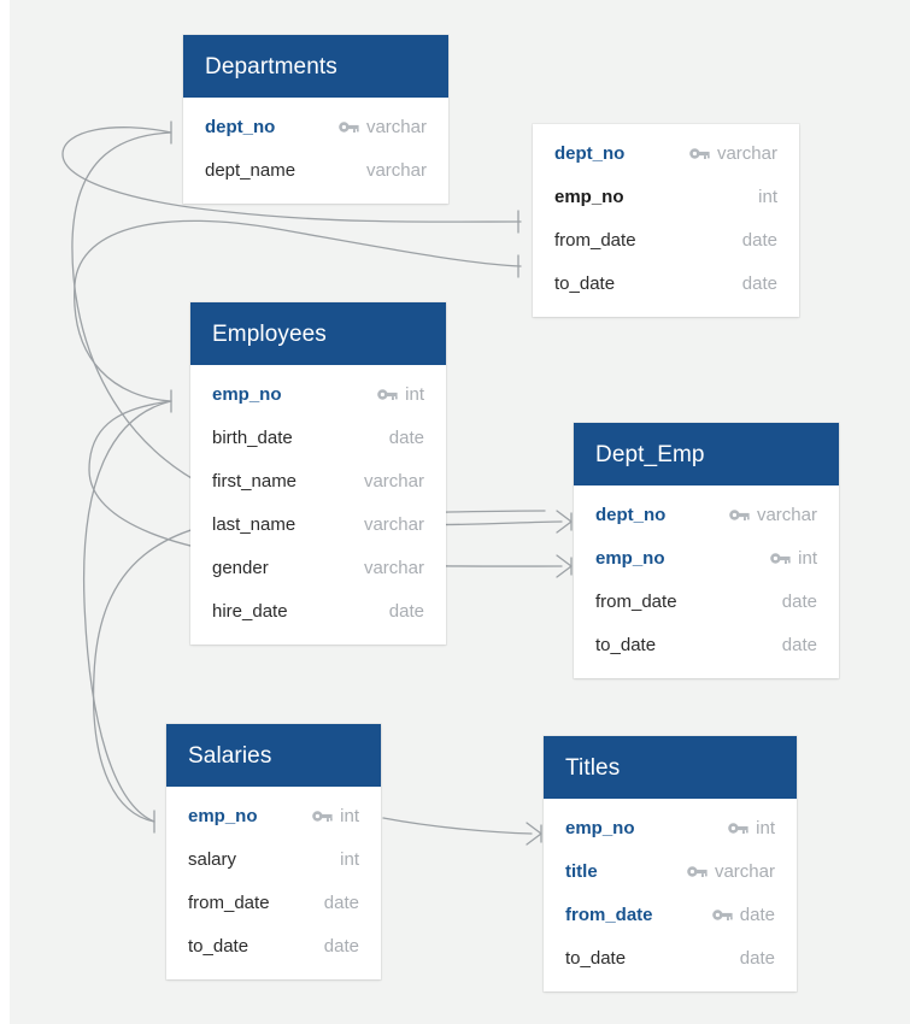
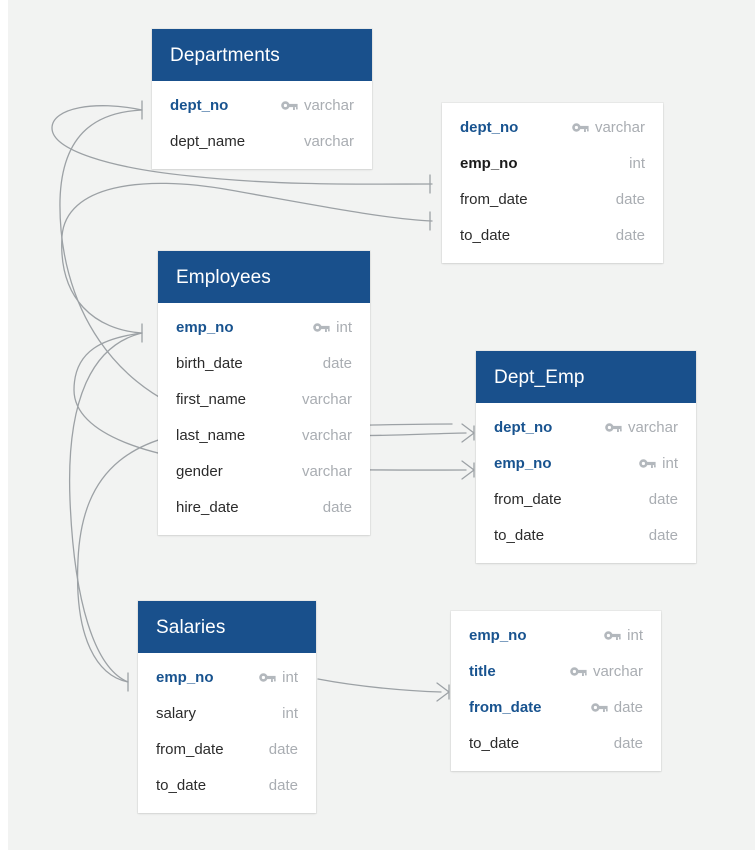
  Departments
  dept_no
  varchar
  dept_name
  varchar
  dept_no
  varchar
  emp_no
  int
  from_date
  date
  to_date
  date
  Employees
  emp_no
  int
  birth_date
  date
  first_name
  varchar
  last_name
  varchar
  gender
  varchar
  hire_date
  date
  Dept_Emp
  dept_no
  varchar
  emp_no
  int
  from_date
  date
  to_date
  date
  Salaries
  emp_no
  int
  salary
  int
  from_date
  date
  to_date
  date
- Titles
  emp_no
  int
  title
  varchar
  from_date
  date
  to_date
  date
